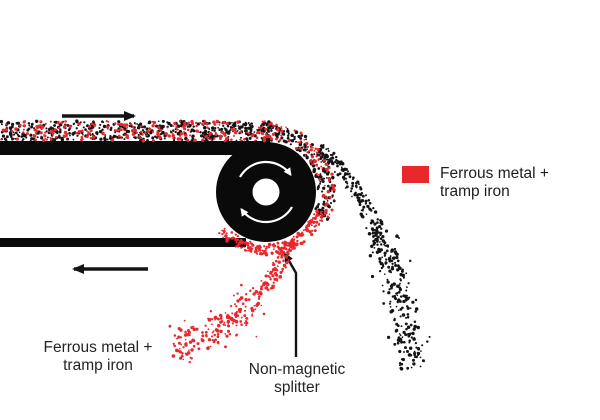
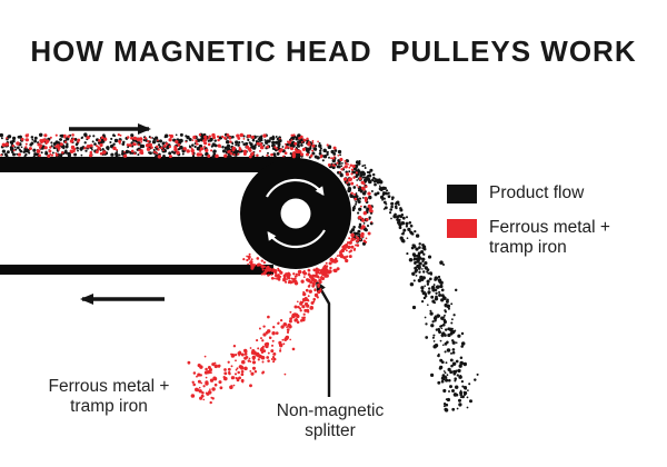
+ HOW MAGNETIC HEAD PULLEYS WORK
+ Product flow
  Ferrous metal +
  tramp iron
  Ferrous metal +
  tramp iron
  Non-magnetic
  splitter
